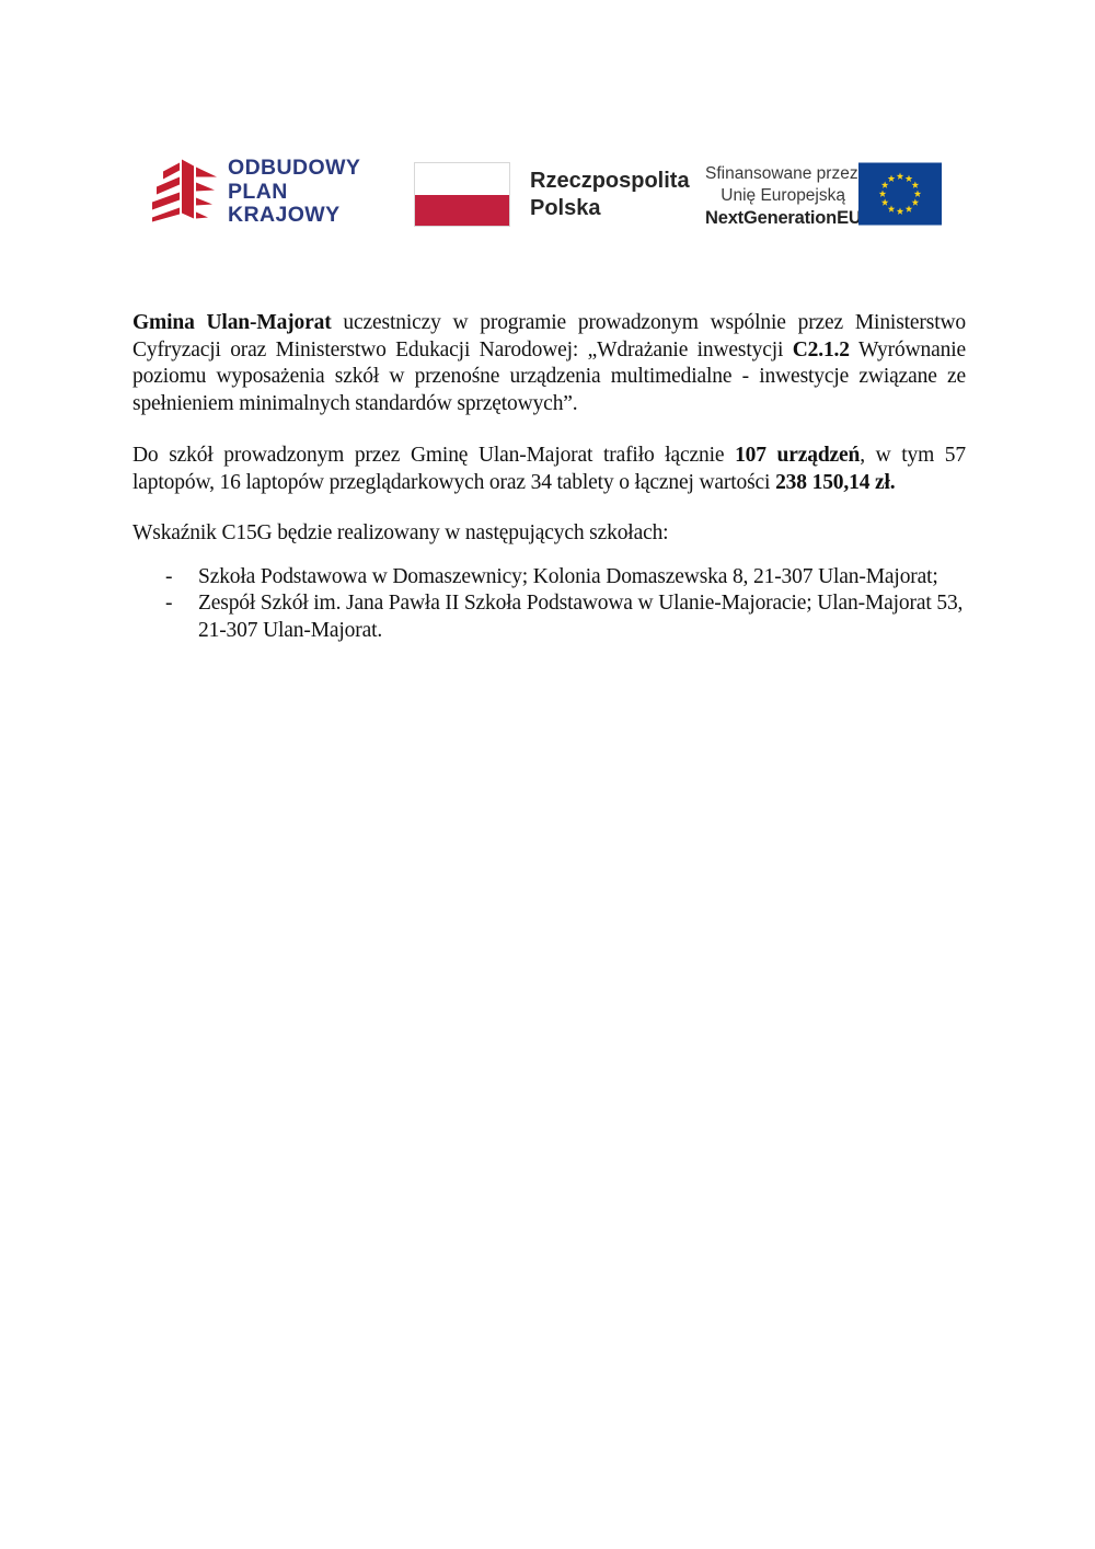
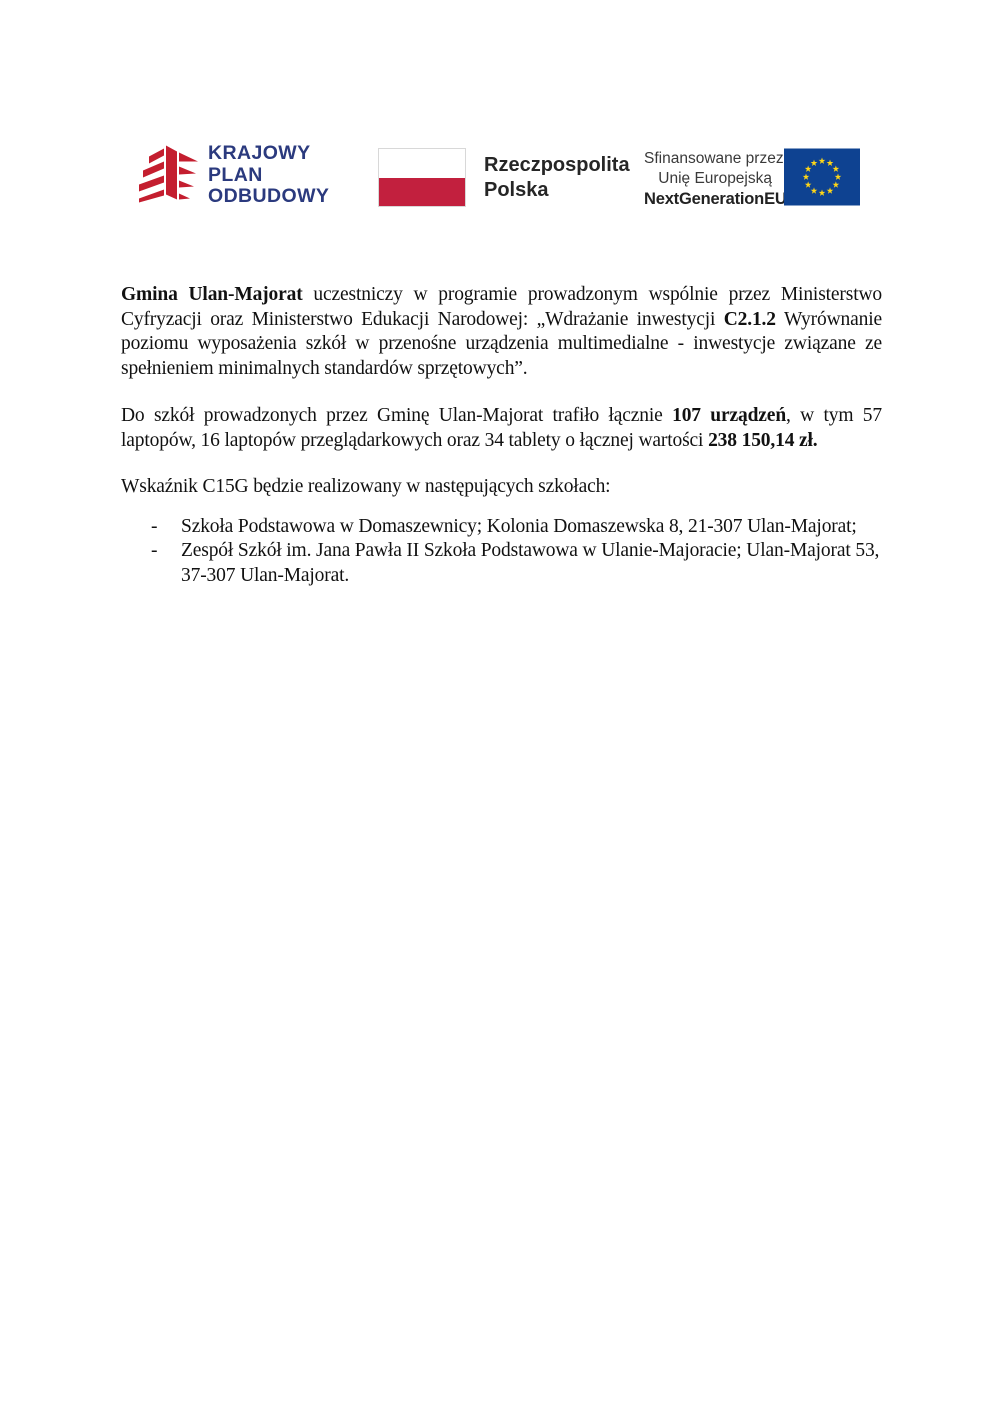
- ODBUDOWY
+ KRAJOWY
  PLAN
- KRAJOWY
+ ODBUDOWY
  Rzeczpospolita
  Polska
  Sfinansowane przez
  Unię Europejską
  NextGenerationEU
  Gmina Ulan-Majorat uczestniczy w programie prowadzonym wspólnie przez Ministerstwo Cyfryzacji oraz Ministerstwo Edukacji Narodowej: „Wdrażanie inwestycji C2.1.2 Wyrównanie poziomu wyposażenia szkół w przenośne urządzenia multimedialne - inwestycje związane ze spełnieniem minimalnych standardów sprzętowych”.
- Do szkół prowadzonym przez Gminę Ulan-Majorat trafiło łącznie 107 urządzeń, w tym 57 laptopów, 16 laptopów przeglądarkowych oraz 34 tablety o łącznej wartości 238 150,14 zł.
+ Do szkół prowadzonych przez Gminę Ulan-Majorat trafiło łącznie 107 urządzeń, w tym 57 laptopów, 16 laptopów przeglądarkowych oraz 34 tablety o łącznej wartości 238 150,14 zł.
  Wskaźnik C15G będzie realizowany w następujących szkołach:
  -
  Szkoła Podstawowa w Domaszewnicy; Kolonia Domaszewska 8, 21-307 Ulan-Majorat;
  -
- Zespół Szkół im. Jana Pawła II Szkoła Podstawowa w Ulanie-Majoracie; Ulan-Majorat 53, 21-307 Ulan-Majorat.
+ Zespół Szkół im. Jana Pawła II Szkoła Podstawowa w Ulanie-Majoracie; Ulan-Majorat 53, 37-307 Ulan-Majorat.
